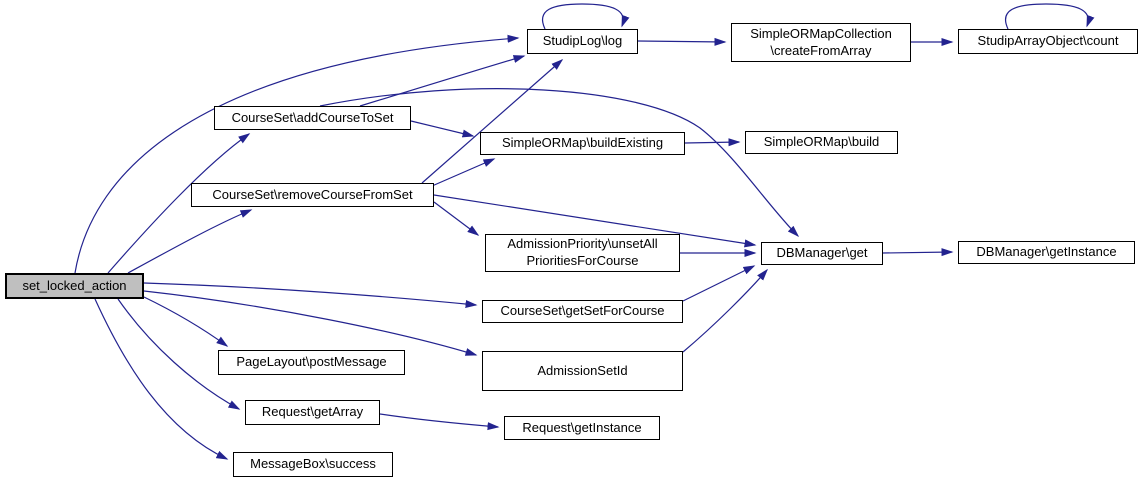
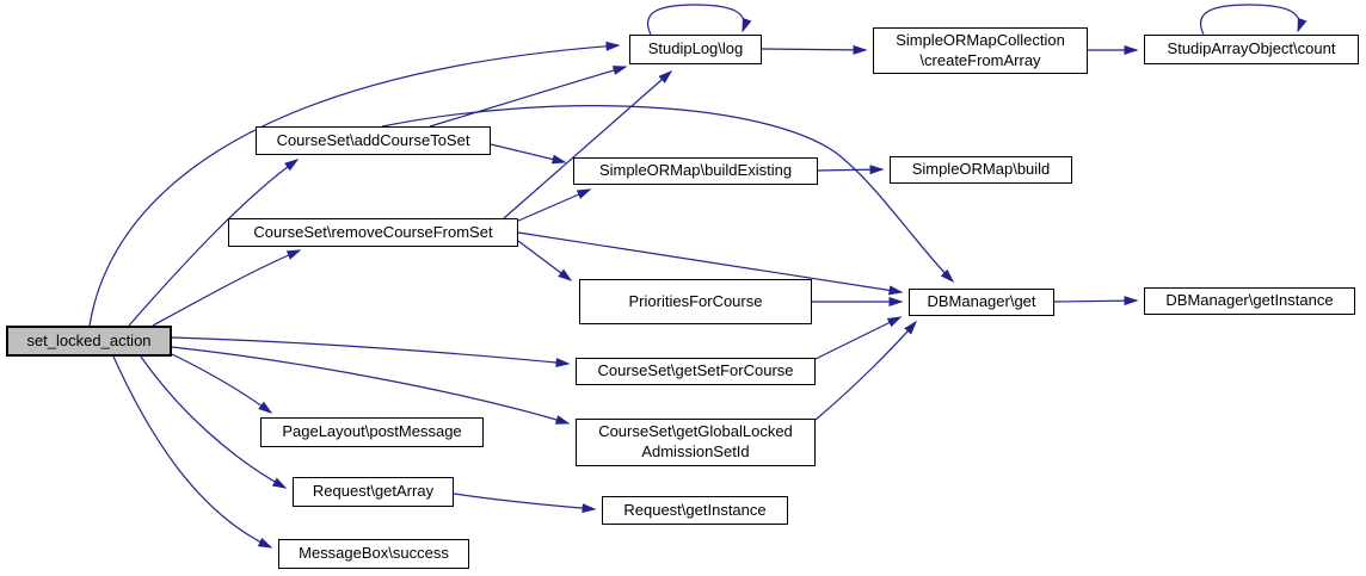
  set_locked_action
  CourseSet\addCourseToSet
  CourseSet\removeCourseFromSet
  StudipLog\log
  SimpleORMapCollection
  \createFromArray
  StudipArrayObject\count
  SimpleORMap\buildExisting
  SimpleORMap\build
- AdmissionPriority\unsetAll
  PrioritiesForCourse
  DBManager\get
  DBManager\getInstance
  CourseSet\getSetForCourse
+ CourseSet\getGlobalLocked
  AdmissionSetId
  PageLayout\postMessage
  Request\getArray
  Request\getInstance
  MessageBox\success
